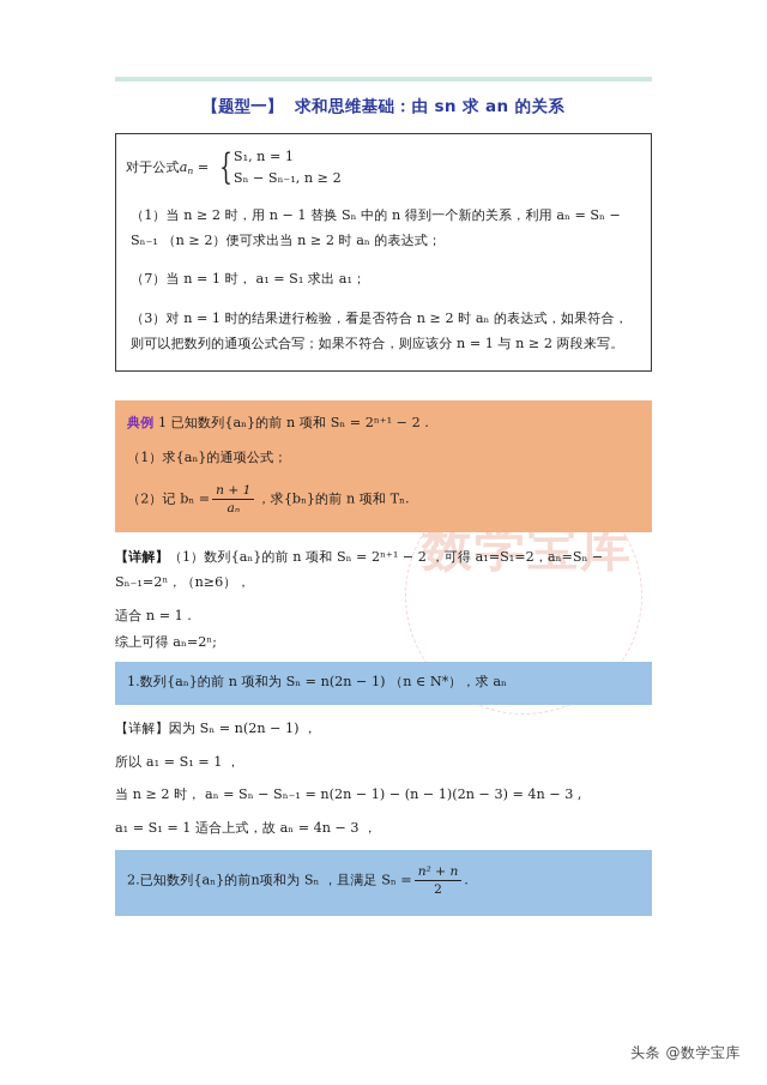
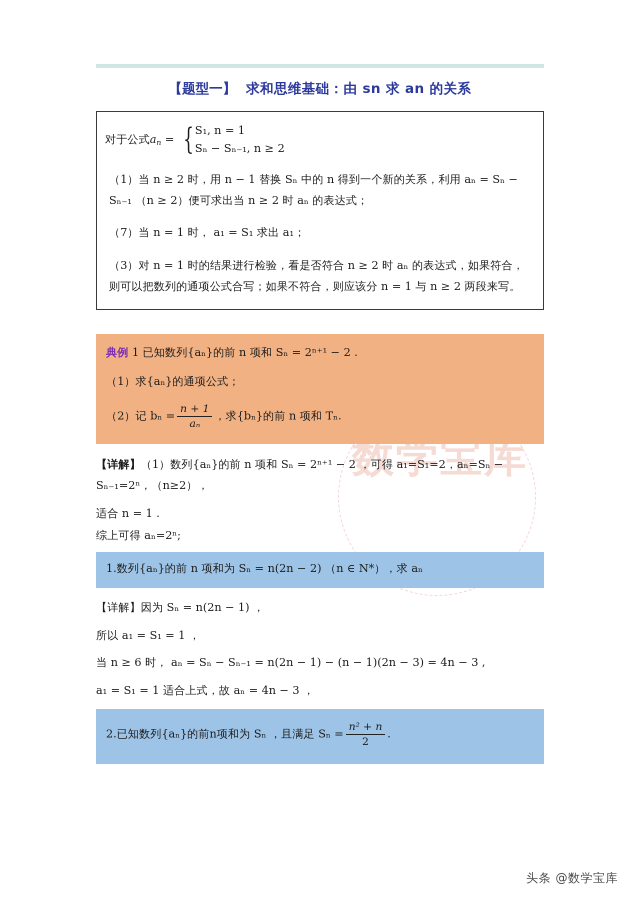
  数学宝库
  【题型一】 求和思维基础：由 sn 求 an 的关系
  对于公式an =
  {
  S₁, n = 1
  Sₙ − Sₙ₋₁, n ≥ 2
  （1）当 n ≥ 2 时，用 n − 1 替换 Sₙ 中的 n 得到一个新的关系，利用 aₙ = Sₙ − Sₙ₋₁ （n ≥ 2）便可求出当 n ≥ 2 时 aₙ 的表达式；
  （7）当 n = 1 时， a₁ = S₁ 求出 a₁；
  （3）对 n = 1 时的结果进行检验，看是否符合 n ≥ 2 时 aₙ 的表达式，如果符合，则可以把数列的通项公式合写；如果不符合，则应该分 n = 1 与 n ≥ 2 两段来写。
  典例 1 已知数列{aₙ}的前 n 项和 Sₙ = 2ⁿ⁺¹ − 2 .
  （1）求{aₙ}的通项公式；
  （2）记 bₙ =
  n + 1
  aₙ
  ，求{bₙ}的前 n 项和 Tₙ.
- 【详解】（1）数列{aₙ}的前 n 项和 Sₙ = 2ⁿ⁺¹ − 2 ，可得 a₁=S₁=2，aₙ=Sₙ − Sₙ₋₁=2ⁿ，（n≥6），
+ 【详解】（1）数列{aₙ}的前 n 项和 Sₙ = 2ⁿ⁺¹ − 2 ，可得 a₁=S₁=2，aₙ=Sₙ − Sₙ₋₁=2ⁿ，（n≥2），
  适合 n = 1 .
  综上可得 aₙ=2ⁿ;
- 1.数列{aₙ}的前 n 项和为 Sₙ = n(2n − 1) （n ∈ N*），求 aₙ
+ 1.数列{aₙ}的前 n 项和为 Sₙ = n(2n − 2) （n ∈ N*），求 aₙ
  【详解】因为 Sₙ = n(2n − 1) ，
  所以 a₁ = S₁ = 1 ，
- 当 n ≥ 2 时， aₙ = Sₙ − Sₙ₋₁ = n(2n − 1) − (n − 1)(2n − 3) = 4n − 3 ,
+ 当 n ≥ 6 时， aₙ = Sₙ − Sₙ₋₁ = n(2n − 1) − (n − 1)(2n − 3) = 4n − 3 ,
  a₁ = S₁ = 1 适合上式，故 aₙ = 4n − 3 ，
  2.已知数列{aₙ}的前n项和为 Sₙ ，且满足 Sₙ =
  n² + n
  2
  .
  头条 @数学宝库
